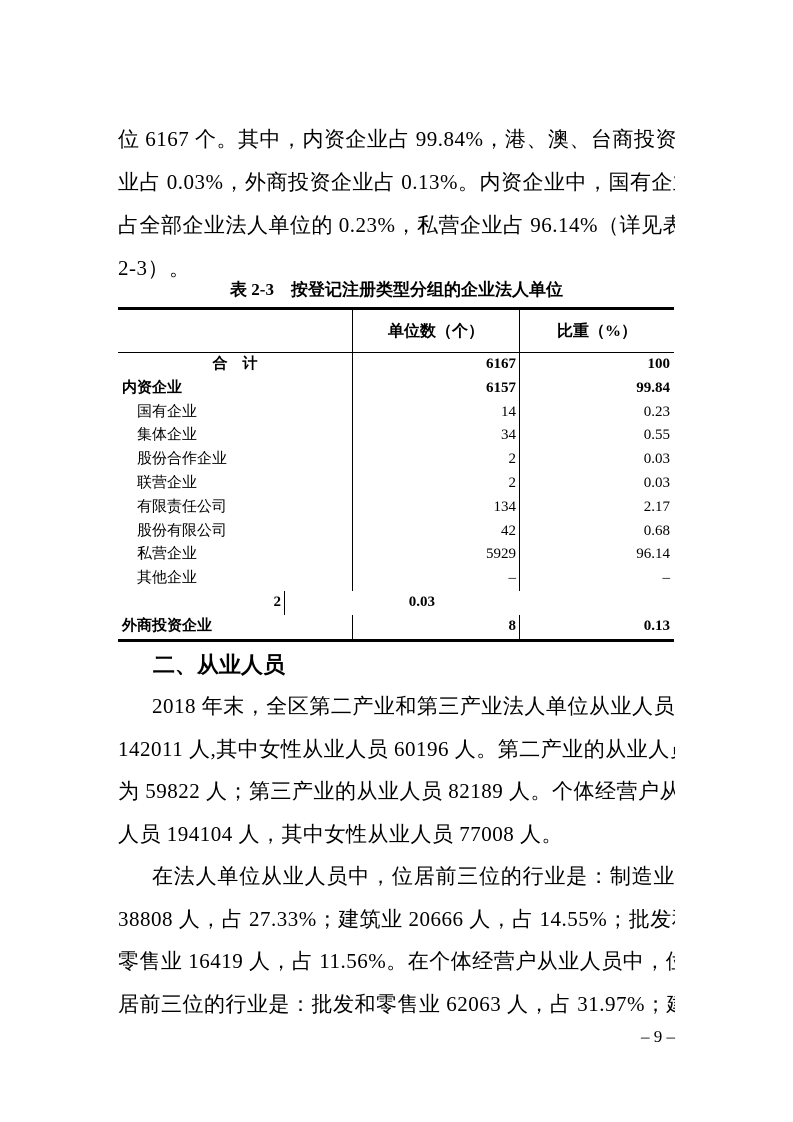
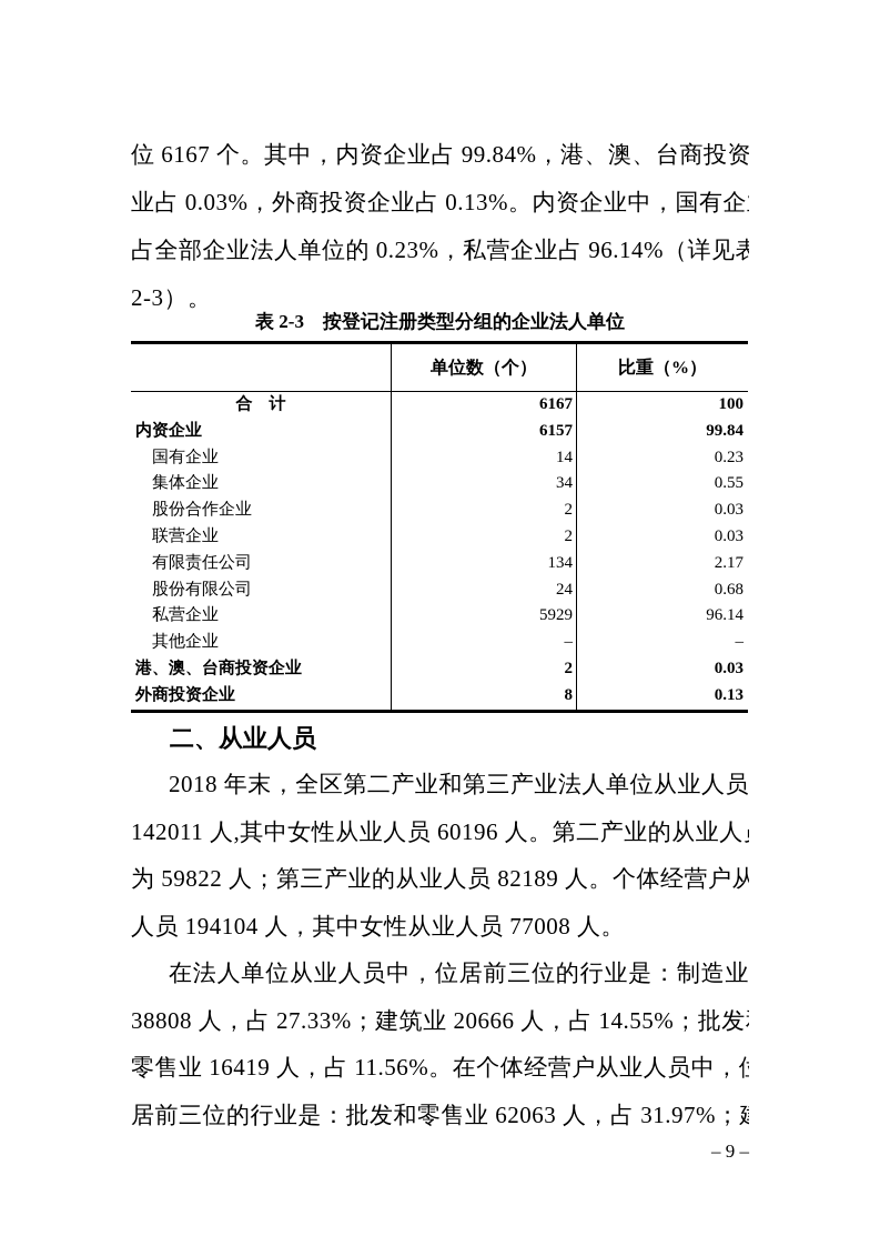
  位 6167 个。其中，内资企业占 99.84%，港、澳、台商投资
  业占 0.03%，外商投资企业占 0.13%。内资企业中，国有企
  占全部企业法人单位的 0.23%，私营企业占 96.14%（详见表
  2-3）。
  表 2-3 按登记注册类型分组的企业法人单位
  单位数（个）
  比重（%）
  合 计
  6167
  100
  内资企业
  6157
  99.84
  国有企业
  14
  0.23
  集体企业
  34
  0.55
  股份合作企业
  2
  0.03
  联营企业
  2
  0.03
  有限责任公司
  134
  2.17
  股份有限公司
- 42
+ 24
  0.68
  私营企业
  5929
  96.14
  其他企业
  –
  –
+ 港、澳、台商投资企业
  2
  0.03
  外商投资企业
  8
  0.13
  二、从业人员
  2018 年末，全区第二产业和第三产业法人单位从业人员
  142011 人,其中女性从业人员 60196 人。第二产业的从业人
  为 59822 人；第三产业的从业人员 82189 人。个体经营户从
  人员 194104 人，其中女性从业人员 77008 人。
  在法人单位从业人员中，位居前三位的行业是：制造业
  38808 人，占 27.33%；建筑业 20666 人，占 14.55%；批发
  零售业 16419 人，占 11.56%。在个体经营户从业人员中，
  居前三位的行业是：批发和零售业 62063 人，占 31.97%；
  – 9 –
